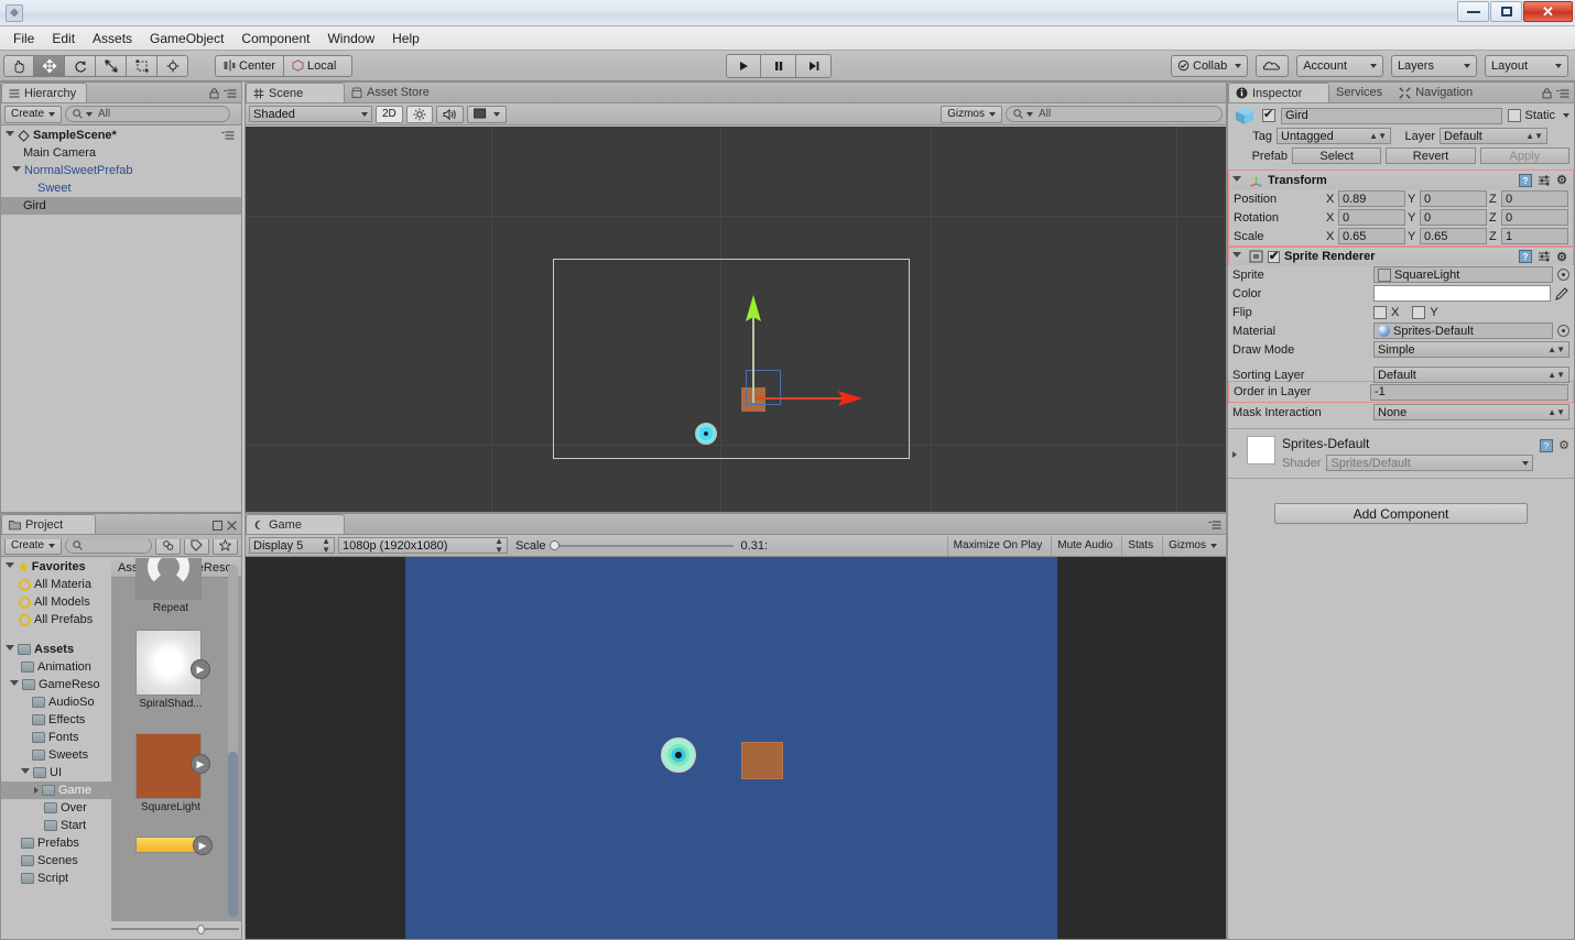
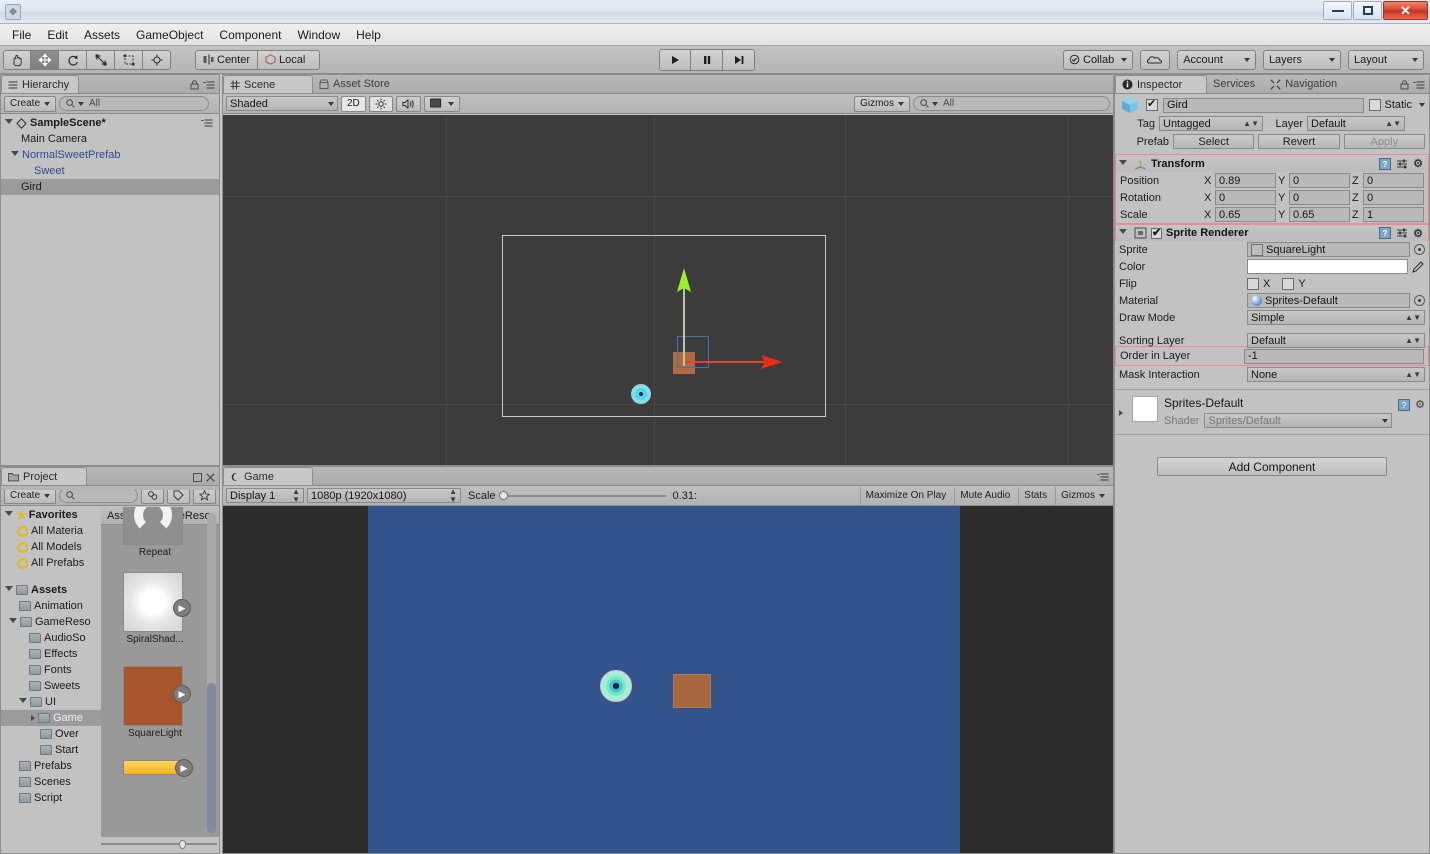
  ✕
  File
  Edit
  Assets
  GameObject
  Component
  Window
  Help
  Center
  Local
  Collab
  Account
  Layers
  Layout
  Hierarchy
  Create
  All
  SampleScene*
  Main Camera
  NormalSweetPrefab
  Sweet
  Gird
  Scene
  Asset Store
  Shaded
  2D
  Gizmos
  All
  Project
  Create
  ★
  Favorites
  All Materia
  All Models
  All Prefabs
  Assets
  Animation
  GameReso
  AudioSo
  Effects
  Fonts
  Sweets
  UI
  Game
  Over
  Start
  Prefabs
  Scenes
  Script
  Repeat
  ▶
  SpiralShad...
  ▶
  SquareLight
  ▶
  Game
- Display 5
+ Display 1
  ▲
  ▼
  1080p (1920x1080)
  ▲
  ▼
  Scale
  0.31:
  Maximize On Play
  Mute Audio
  Stats
  Gizmos
  Inspector
  Services
  Navigation
  Gird
  Static
  Tag
  Untagged
  ▲▼
  Layer
  Default
  ▲▼
  Prefab
  Select
  Revert
  Apply
  Transform
  ?
  ⚙
  Position
  X
  0.89
  Y
  0
  Z
  0
  Rotation
  X
  0
  Y
  0
  Z
  0
  Scale
  X
  0.65
  Y
  0.65
  Z
  1
  Sprite Renderer
  ?
  ⚙
  Sprite
  SquareLight
  Color
  Flip
  X
  Y
  Material
  Sprites-Default
  Draw Mode
  Simple
  ▲▼
  Sorting Layer
  Default
  ▲▼
  Order in Layer
  -1
  Mask Interaction
  None
  ▲▼
  Sprites-Default
  Shader
  Sprites/Default
  ?
  ⚙
  Add Component
